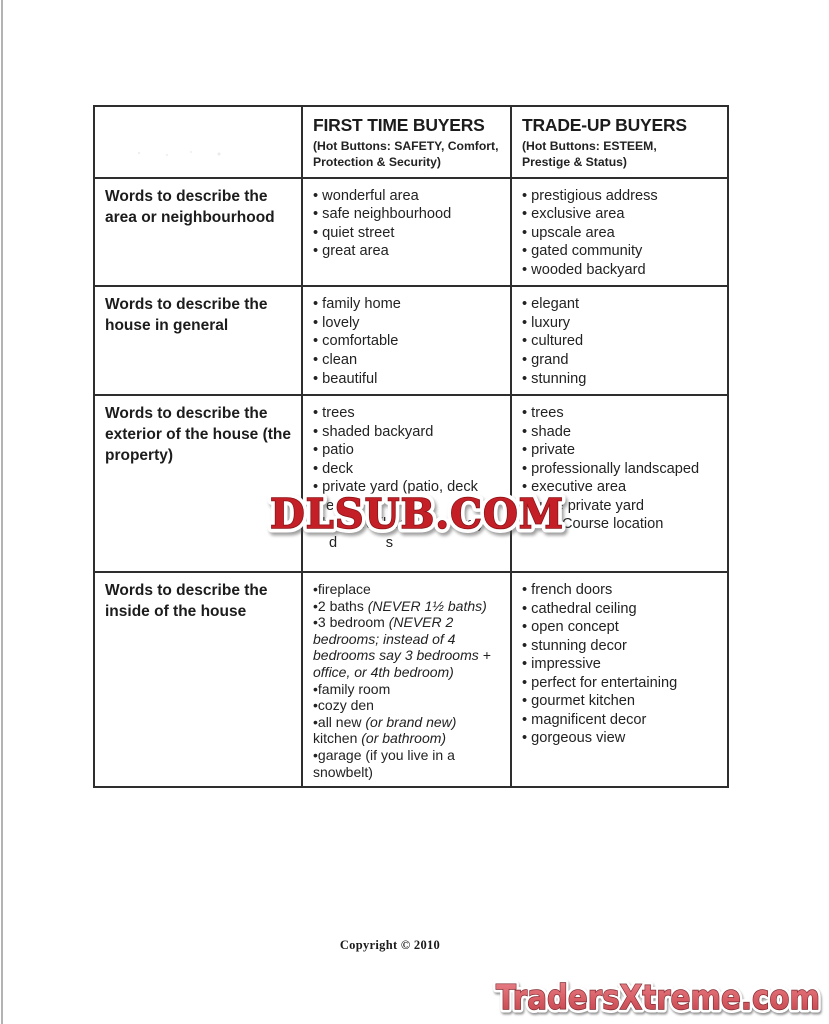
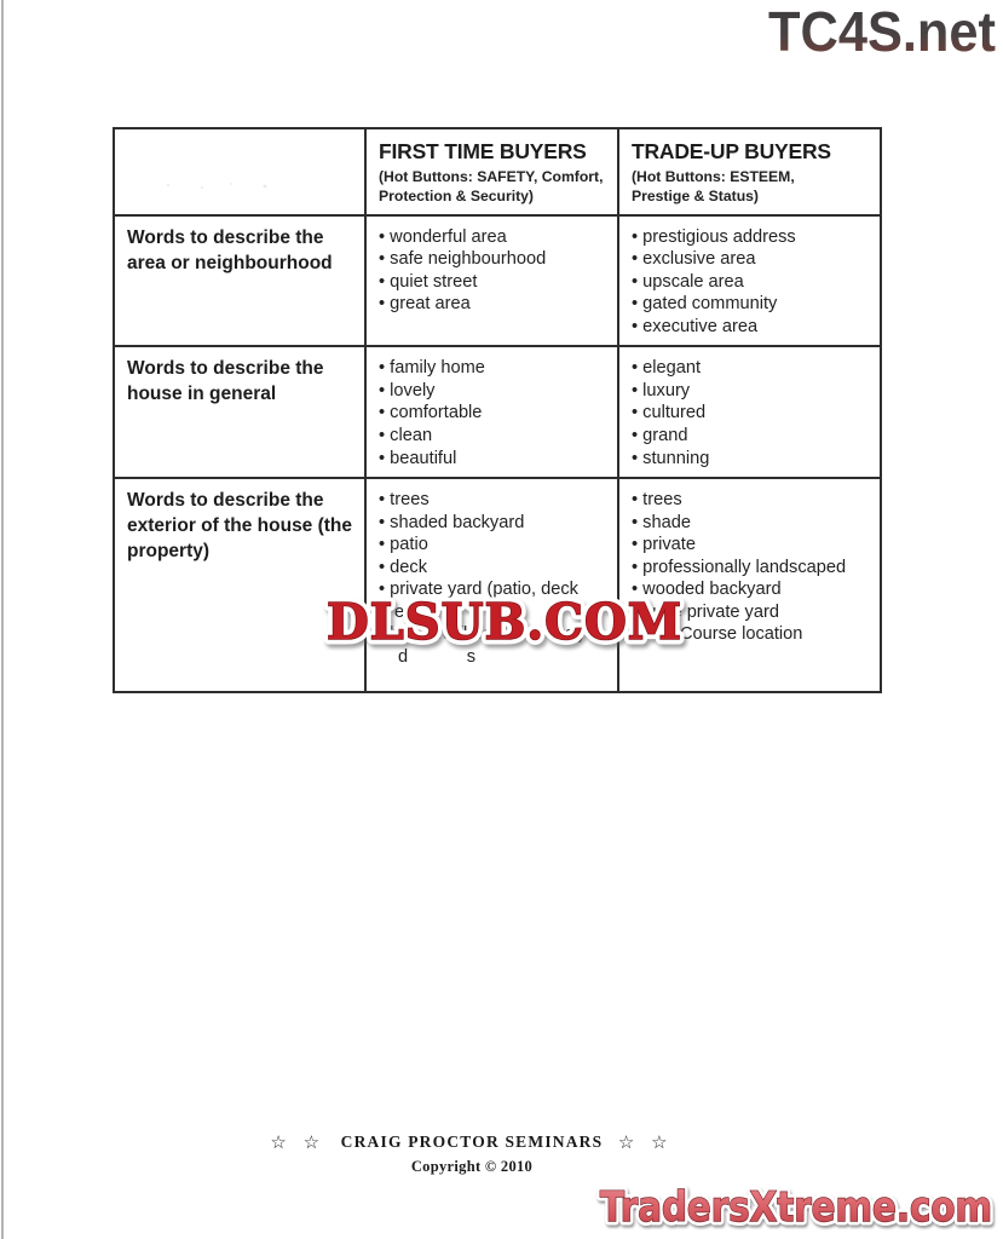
+ TC4S.net
  	FIRST TIME BUYERS (Hot Buttons: SAFETY, Comfort, Protection & Security)	TRADE-UP BUYERS (Hot Buttons: ESTEEM, Prestige & Status)
- Words to describe the area or neighbourhood	• wonderful area• safe neighbourhood• quiet street• great area	• prestigious address• exclusive area• upscale area• gated community• wooded backyard
+ Words to describe the area or neighbourhood	• wonderful area• safe neighbourhood• quiet street• great area	• prestigious address• exclusive area• upscale area• gated community• executive area
  Words to describe the house in general	• family home• lovely• comfortable• clean• beautiful	• elegant• luxury• cultured• grand• stunning
- Words to describe the exterior of the house (the property)	• trees• shaded backyard• patio• deck• private yard (patio, deck etc.)• big yard (large deck etc.)d s	• trees• shade• private• professionally landscaped• executive area• huge private yard• Golf Course location
+ Words to describe the exterior of the house (the property)	• trees• shaded backyard• patio• deck• private yard (patio, deck etc.)• big yard (large deck etc.)d s	• trees• shade• private• professionally landscaped• wooded backyard• huge private yard• Golf Course location
- Words to describe the inside of the house	•fireplace•2 baths (NEVER 1½ baths)•3 bedroom (NEVER 2 bedrooms; instead of 4 bedrooms say 3 bedrooms + office, or 4th bedroom)•family room•cozy den•all new (or brand new) kitchen (or bathroom)•garage (if you live in a snowbelt)	• french doors• cathedral ceiling• open concept• stunning decor• impressive• perfect for entertaining• gourmet kitchen• magnificent decor• gorgeous view
  DLSUB.COM
+ ☆ ☆ CRAIG PROCTOR SEMINARS ☆ ☆
  Copyright © 2010
  TradersXtreme.com
